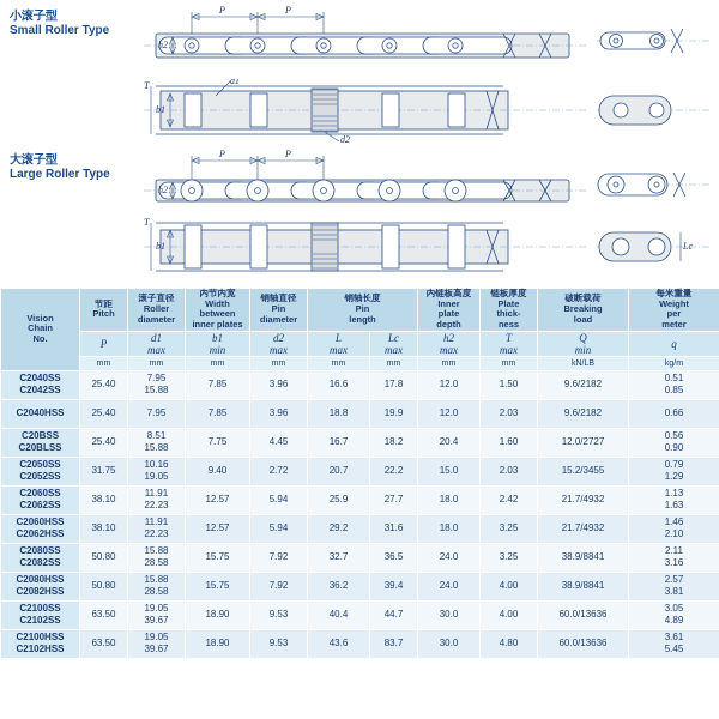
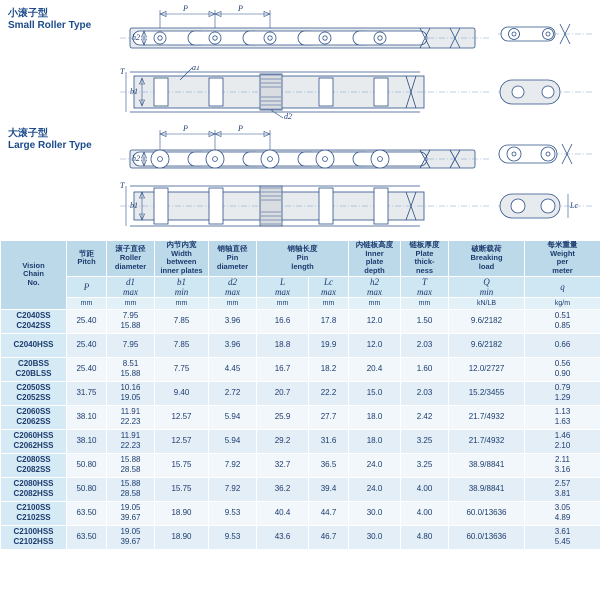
  小滚子型
  Small Roller Type
  大滚子型
  Large Roller Type
  P
  P
  h2
  b1
  d1
  d2
  T
  P
  P
  h2
  b1
  T
  Lc
  VisionChainNo.	节距 Pitch	滚子直径 Rollerdiameter	内节内宽 Widthbetweeninner plates	销轴直径 Pindiameter	销轴长度 Pinlength	内链板高度 Innerplatedepth	链板厚度 Platethick-ness	破断载荷 Breakingload	每米重量 Weightpermeter
  P	d1max	b1min	d2max	Lmax	Lcmax	h2max	Tmax	Qmin	q
  C2040SSC2042SS	25.40	7.9515.88	7.85	3.96	16.6	17.8	12.0	1.50	9.6/2182	0.510.85
  C2040HSS	25.40	7.95	7.85	3.96	18.8	19.9	12.0	2.03	9.6/2182	0.66
  C20BSSC20BLSS	25.40	8.5115.88	7.75	4.45	16.7	18.2	20.4	1.60	12.0/2727	0.560.90
  C2050SSC2052SS	31.75	10.1619.05	9.40	2.72	20.7	22.2	15.0	2.03	15.2/3455	0.791.29
  C2060SSC2062SS	38.10	11.9122.23	12.57	5.94	25.9	27.7	18.0	2.42	21.7/4932	1.131.63
  C2060HSSC2062HSS	38.10	11.9122.23	12.57	5.94	29.2	31.6	18.0	3.25	21.7/4932	1.462.10
  C2080SSC2082SS	50.80	15.8828.58	15.75	7.92	32.7	36.5	24.0	3.25	38.9/8841	2.113.16
  C2080HSSC2082HSS	50.80	15.8828.58	15.75	7.92	36.2	39.4	24.0	4.00	38.9/8841	2.573.81
  C2100SSC2102SS	63.50	19.0539.67	18.90	9.53	40.4	44.7	30.0	4.00	60.0/13636	3.054.89
- C2100HSSC2102HSS	63.50	19.0539.67	18.90	9.53	43.6	83.7	30.0	4.80	60.0/13636	3.615.45
+ C2100HSSC2102HSS	63.50	19.0539.67	18.90	9.53	43.6	46.7	30.0	4.80	60.0/13636	3.615.45
